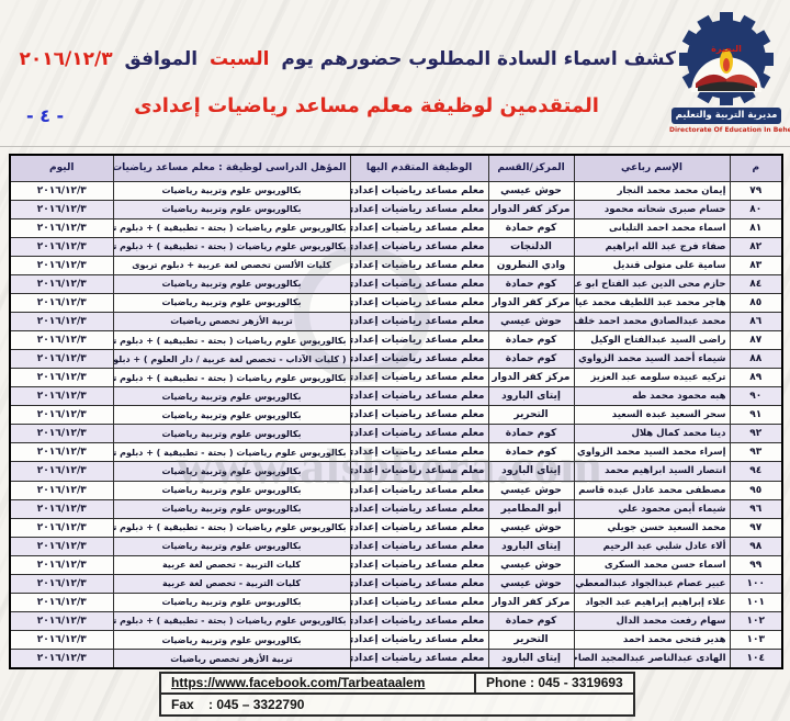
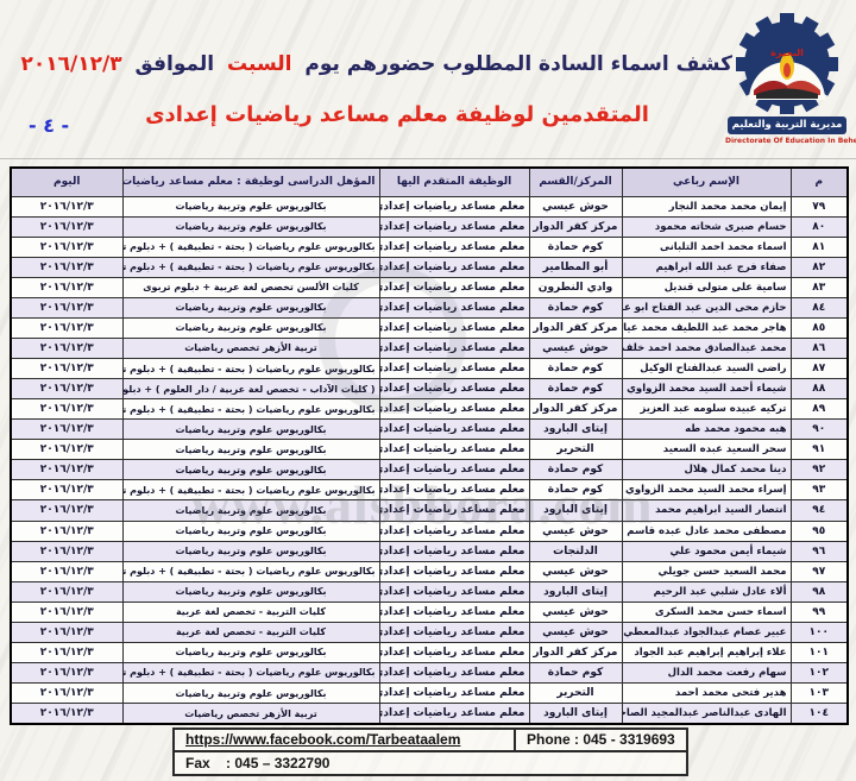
  كشف اسماء السادة المطلوب حضورهم يوم السبت الموافق ٢٠١٦/١٢/٣
  المتقدمين لوظيفة معلم مساعد رياضيات إعدادى
  - ٤ -
  البحيرة
  مديرية التربية والتعليم
  م	الإسم رباعي	المركز/القسم	الوظيفة المتقدم اليها	المؤهل الدراسى لوظيفة : معلم مساعد رياضيات	اليوم
  ٧٩	إيمان محمد محمد النجار	حوش عيسي	معلم مساعد رياضيات إعدادى	بكالوريوس علوم وتربية رياضيات	٢٠١٦/١٢/٣
  ٨٠	حسام صبرى شحاته محمود	مركز كفر الدوار	معلم مساعد رياضيات إعداد	بكالوريوس علوم وتربية رياضيات	٢٠١٦/١٢/٣
  ٨١	اسماء محمد احمد التلبانى	كوم حمادة	معلم مساعد رياضيات إعدادى	بكالوريوس علوم رياضيات ( بحتة - تطبيقية ) + دبلوم ت	٢٠١٦/١٢/٣
- ٨٢	صفاء فرج عبد الله ابراهيم	الدلنجات	معلم مساعد رياضيات إعداد	بكالوريوس علوم رياضيات ( بحتة - تطبيقية ) + دبلوم ت	٢٠١٦/١٢/٣
+ ٨٢	صفاء فرج عبد الله ابراهيم	أبو المطامير	معلم مساعد رياضيات إعداد	بكالوريوس علوم رياضيات ( بحتة - تطبيقية ) + دبلوم ت	٢٠١٦/١٢/٣
  ٨٣	سامية على متولى قنديل	وادي النطرون	معلم مساعد رياضيات إعدادى	كليات الألسن تخصص لغة عربية + دبلوم تربوى	٢٠١٦/١٢/٣
  ٨٤	حازم محى الدين عبد الفتاح ابو عل	كوم حمادة	معلم مساعد رياضيات إعداد	بكالوريوس علوم وتربية رياضيات	٢٠١٦/١٢/٣
  ٨٥	هاجر محمد عبد اللطيف محمد عيا	مركز كفر الدوار	معلم مساعد رياضيات إعدادى	بكالوريوس علوم وتربية رياضيات	٢٠١٦/١٢/٣
  ٨٦	محمد عبدالصادق محمد احمد خلف	حوش عيسي	معلم مساعد رياضيات إعداد	تربية الأزهر تخصص رياضيات	٢٠١٦/١٢/٣
  ٨٧	راضى السيد عبدالفتاح الوكيل	كوم حمادة	معلم مساعد رياضيات إعدادى	بكالوريوس علوم رياضيات ( بحتة - تطبيقية ) + دبلوم ت	٢٠١٦/١٢/٣
  ٨٨	شيماء أحمد السيد محمد الزواوي	كوم حمادة	معلم مساعد رياضيات إعداد	( كليات الآداب - تخصص لغة عربية / دار العلوم ) + دبلو	٢٠١٦/١٢/٣
  ٨٩	تركيه عبيده سلومه عبد العزيز	مركز كفر الدوار	معلم مساعد رياضيات إعدادى	بكالوريوس علوم رياضيات ( بحتة - تطبيقية ) + دبلوم ت	٢٠١٦/١٢/٣
  ٩٠	هبه محمود محمد طه	إيتاى البارود	معلم مساعد رياضيات إعداد	بكالوريوس علوم وتربية رياضيات	٢٠١٦/١٢/٣
  ٩١	سحر السعيد عبده السعيد	التحرير	معلم مساعد رياضيات إعدادى	بكالوريوس علوم وتربية رياضيات	٢٠١٦/١٢/٣
  ٩٢	دينا محمد كمال هلال	كوم حمادة	معلم مساعد رياضيات إعداد	بكالوريوس علوم وتربية رياضيات	٢٠١٦/١٢/٣
  ٩٣	إسراء محمد السيد محمد الزواوي	كوم حمادة	معلم مساعد رياضيات إعدادى	بكالوريوس علوم رياضيات ( بحتة - تطبيقية ) + دبلوم ت	٢٠١٦/١٢/٣
  ٩٤	انتصار السيد ابراهيم محمد	إيتاى البارود	معلم مساعد رياضيات إعداد	بكالوريوس علوم وتربية رياضيات	٢٠١٦/١٢/٣
  ٩٥	مصطفى محمد عادل عبده قاسم	حوش عيسي	معلم مساعد رياضيات إعدادى	بكالوريوس علوم وتربية رياضيات	٢٠١٦/١٢/٣
- ٩٦	شيماء أيمن محمود علي	أبو المطامير	معلم مساعد رياضيات إعداد	بكالوريوس علوم وتربية رياضيات	٢٠١٦/١٢/٣
+ ٩٦	شيماء أيمن محمود علي	الدلنجات	معلم مساعد رياضيات إعداد	بكالوريوس علوم وتربية رياضيات	٢٠١٦/١٢/٣
  ٩٧	محمد السعيد حسن جويلي	حوش عيسي	معلم مساعد رياضيات إعدادى	بكالوريوس علوم رياضيات ( بحتة - تطبيقية ) + دبلوم ت	٢٠١٦/١٢/٣
  ٩٨	ألاء عادل شلبي عبد الرحيم	إيتاى البارود	معلم مساعد رياضيات إعداد	بكالوريوس علوم وتربية رياضيات	٢٠١٦/١٢/٣
  ٩٩	اسماء حسن محمد السكرى	حوش عيسي	معلم مساعد رياضيات إعدادى	كليات التربية - تخصص لغة عربية	٢٠١٦/١٢/٣
  ١٠٠	عبير عصام عبدالجواد عبدالمعطي	حوش عيسي	معلم مساعد رياضيات إعداد	كليات التربية - تخصص لغة عربية	٢٠١٦/١٢/٣
  ١٠١	علاء إبراهيم إبراهيم عبد الجواد	مركز كفر الدوار	معلم مساعد رياضيات إعدادى	بكالوريوس علوم وتربية رياضيات	٢٠١٦/١٢/٣
  ١٠٢	سهام رفعت محمد الدال	كوم حمادة	معلم مساعد رياضيات إعداد	بكالوريوس علوم رياضيات ( بحتة - تطبيقية ) + دبلوم ت	٢٠١٦/١٢/٣
  ١٠٣	هدير فتحى محمد احمد	التحرير	معلم مساعد رياضيات إعدادى	بكالوريوس علوم وتربية رياضيات	٢٠١٦/١٢/٣
  ١٠٤	الهادى عبدالناصر عبدالمجيد الصاح	إيتاى البارود	معلم مساعد رياضيات إعداد	تربية الأزهر تخصص رياضيات	٢٠١٦/١٢/٣
  www.alsbbora.com
  https://www.facebook.com/Tarbeataalem
  Phone : 045 - 3319693
  Fax : 045 – 3322790
